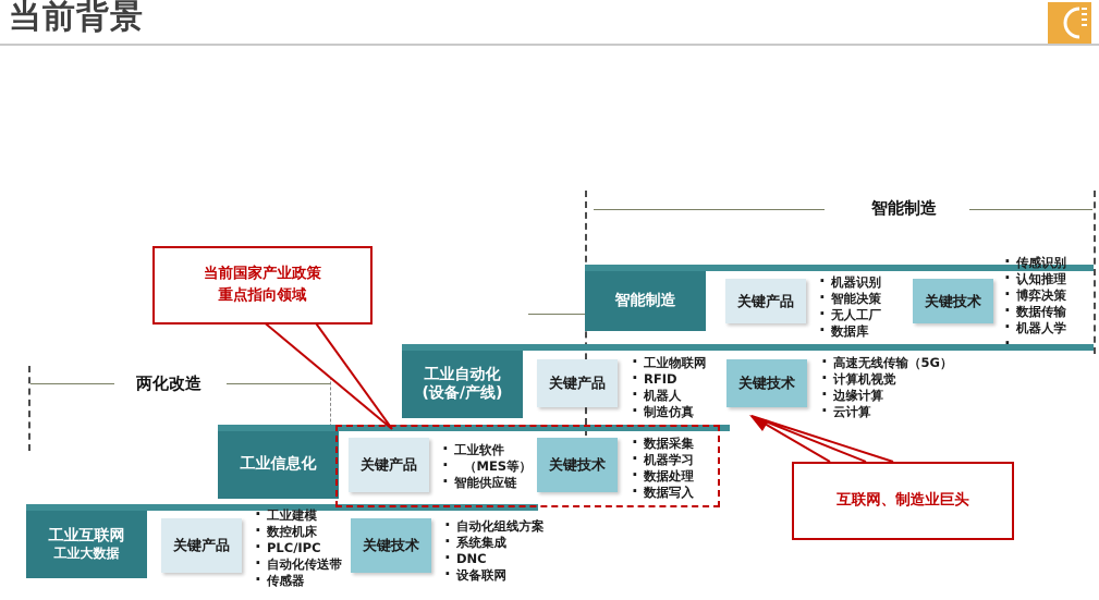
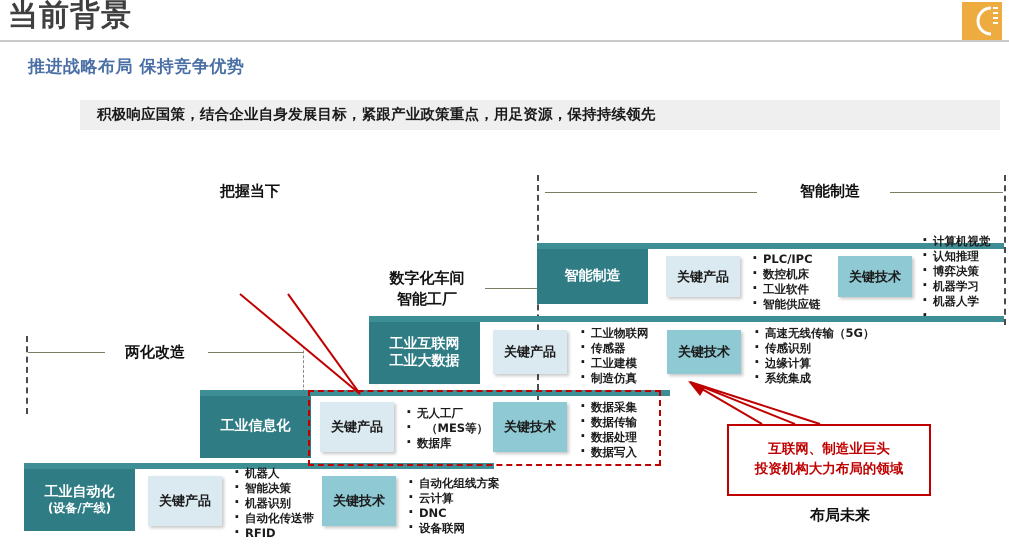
  当前背景
+ 推进战略布局 保持竞争优势
+ 积极响应国策，结合企业自身发展目标，紧跟产业政策重点，用足资源，保持持续领先
+ 把握当下
  智能制造
+ 布局未来
  两化改造
+ 数字化车间
+ 智能工厂
  智能制造
  关键产品
- 机器识别
+ PLC/IPC
- 智能决策
+ 数控机床
- 无人工厂
+ 工业软件
- 数据库
+ 智能供应链
  关键技术
- 传感识别
+ 计算机视觉
  认知推理
  博弈决策
- 数据传输
+ 机器学习
  机器人学
- 工业自动化
+ 工业互联网
- (设备/产线)
+ 工业大数据
  关键产品
  工业物联网
- RFID
+ 传感器
- 机器人
+ 工业建模
  制造仿真
  关键技术
  高速无线传输（5G）
- 计算机视觉
+ 传感识别
  边缘计算
- 云计算
+ 系统集成
  工业信息化
  关键产品
- 工业软件
+ 无人工厂
  （MES等）
- 智能供应链
+ 数据库
  关键技术
  数据采集
- 机器学习
+ 数据传输
  数据处理
  数据写入
- 工业互联网
+ 工业自动化
- 工业大数据
+ (设备/产线)
  关键产品
- 工业建模
+ 机器人
- 数控机床
+ 智能决策
- PLC/IPC
+ 机器识别
  自动化传送带
- 传感器
+ RFID
  关键技术
  自动化组线方案
- 系统集成
+ 云计算
  DNC
  设备联网
- 当前国家产业政策
- 重点指向领域
  互联网、制造业巨头
+ 投资机构大力布局的领域
